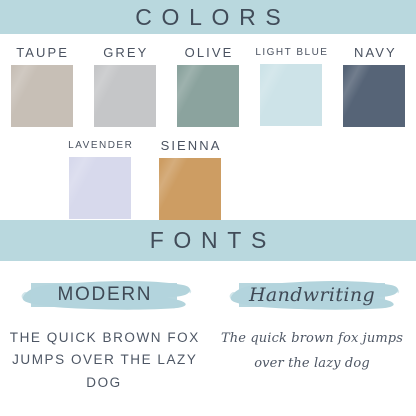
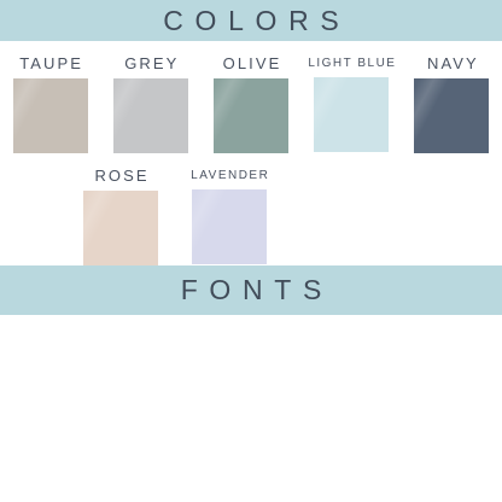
  COLORS
  TAUPE
  GREY
  OLIVE
  LIGHT BLUE
  NAVY
+ ROSE
  LAVENDER
- SIENNA
  FONTS
- MODERN
- THE QUICK BROWN FOX
- JUMPS OVER THE LAZY DOG
- Handwriting
- The quick brown fox jumps
- over the lazy dog
